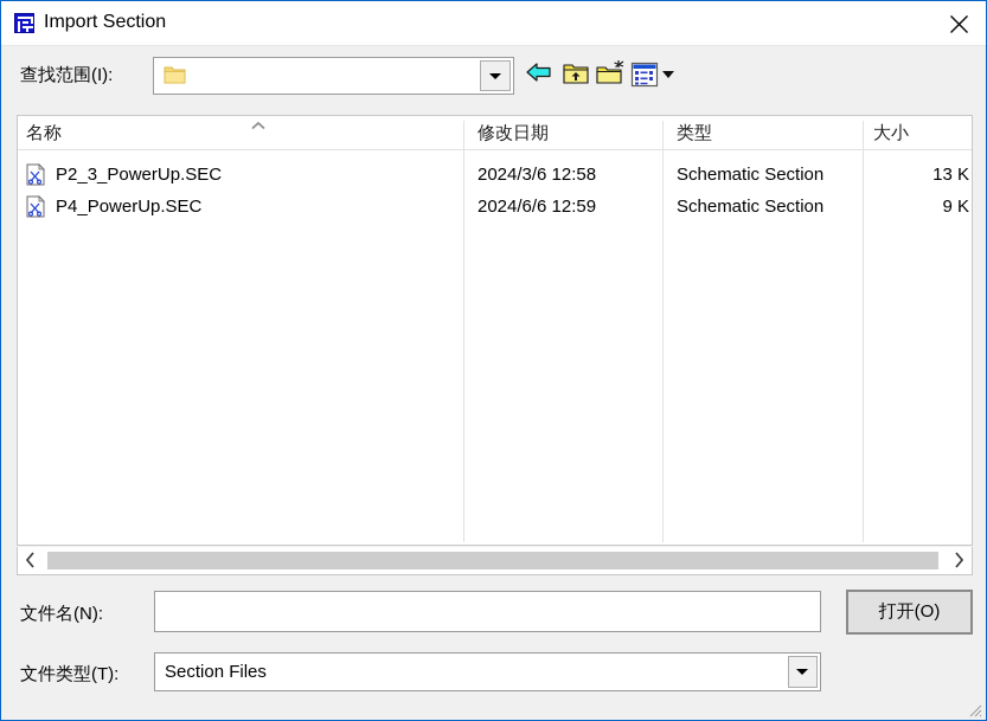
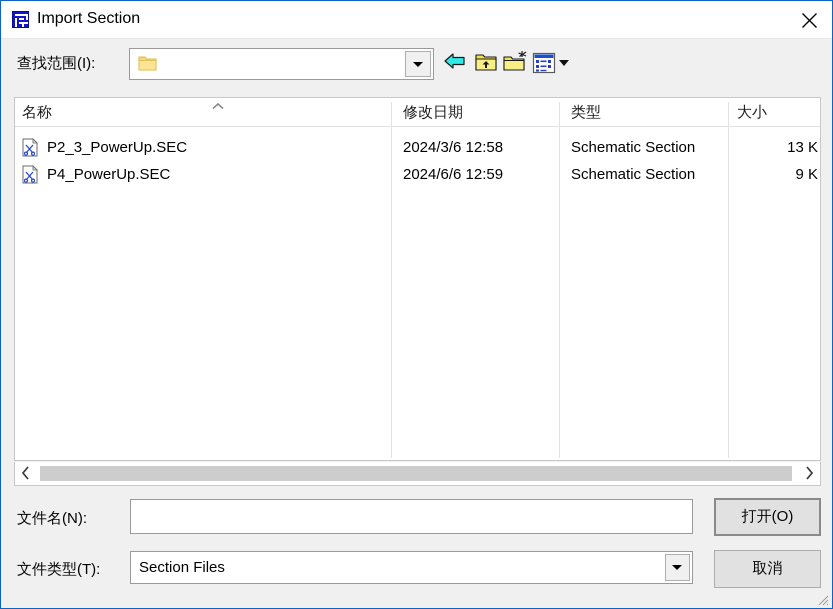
  Import Section
  查找范围(I):
  名称
  修改日期
  类型
  大小
  P2_3_PowerUp.SEC
  2024/3/6 12:58
  Schematic Section
  13 K
  P4_PowerUp.SEC
  2024/6/6 12:59
  Schematic Section
  9 K
  文件名(N):
  文件类型(T):
  Section Files
  打开(O)
+ 取消
